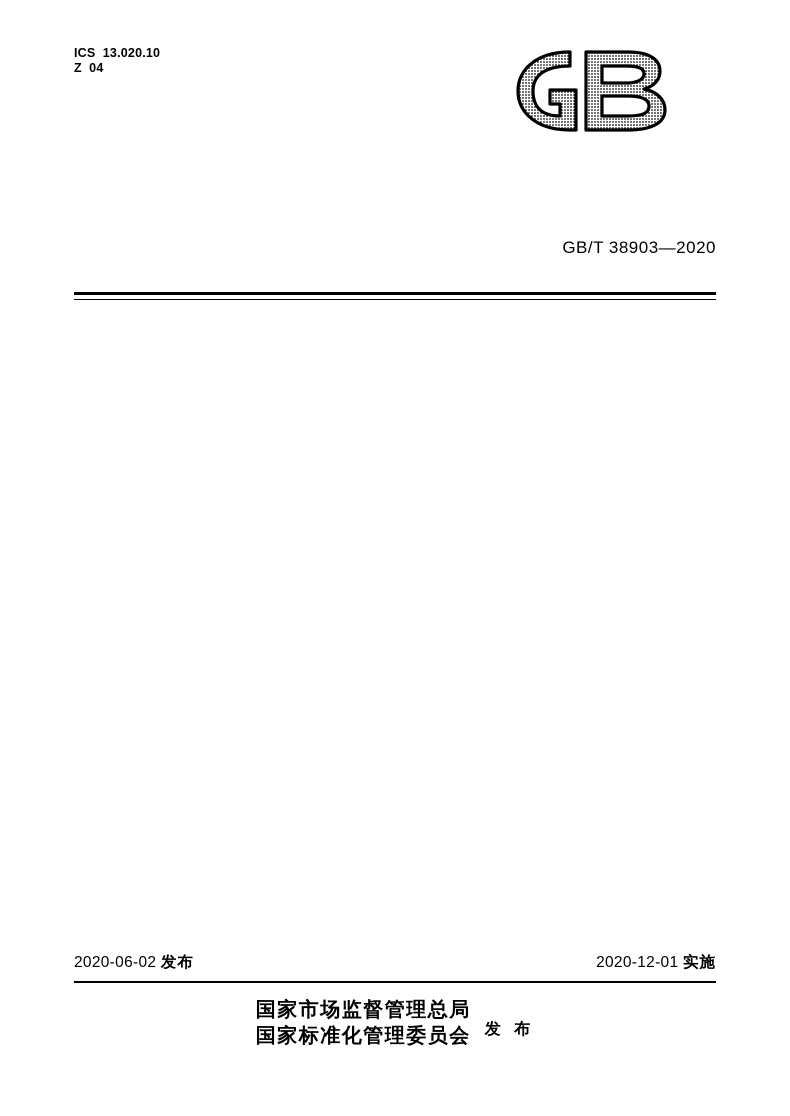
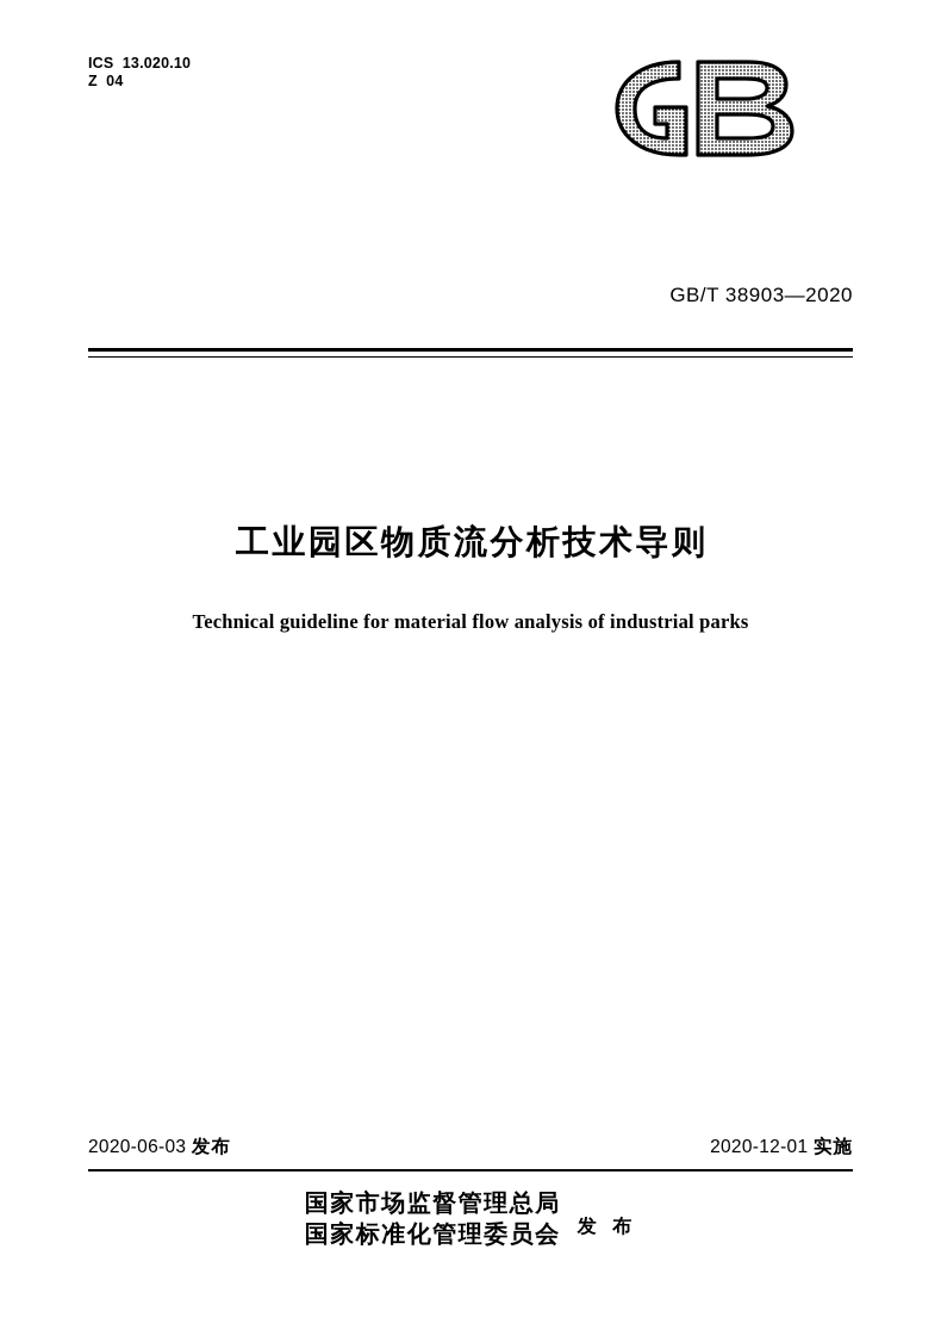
  ICS 13.020.10
  Z 04
  GB/T 38903—2020
+ 工业园区物质流分析技术导则
+ Technical guideline for material flow analysis of industrial parks
- 2020-06-02 发布
+ 2020-06-03 发布
  2020-12-01 实施
  国家市场监督管理总局
  国家标准化管理委员会
  发 布
